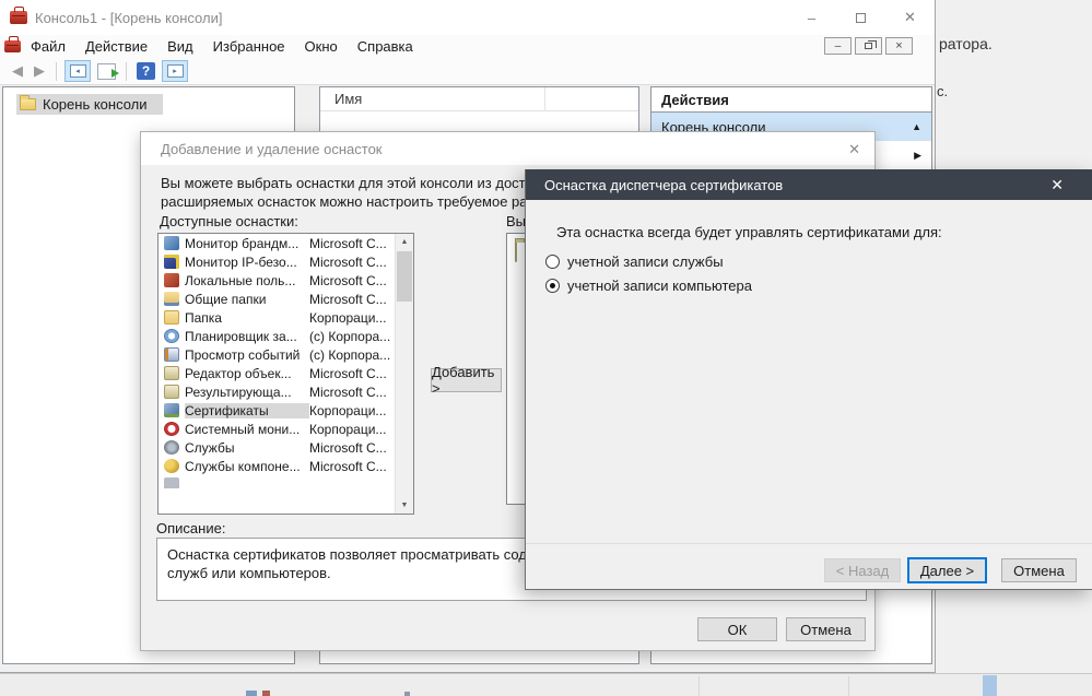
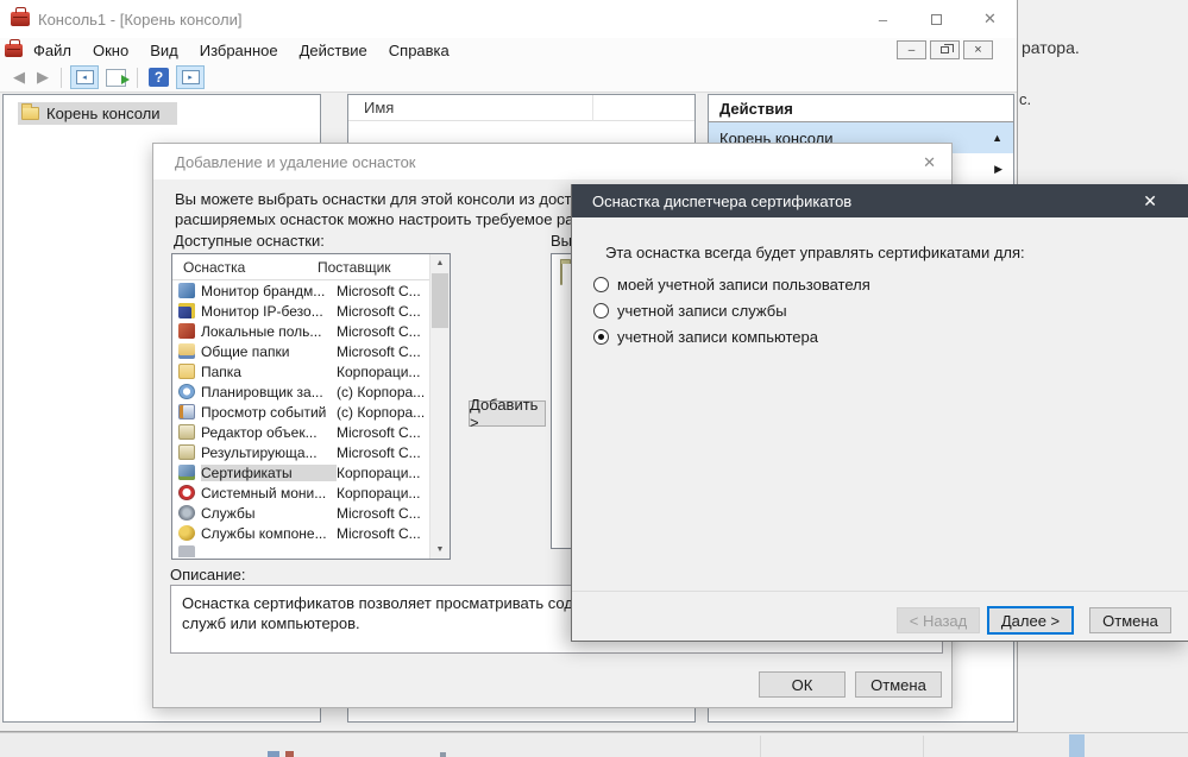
  ратора.
  с.
  Консоль1 - [Корень консоли]
  –
  ✕
  Файл
- Действие
+ Окно
  Вид
  Избранное
- Окно
+ Действие
  Справка
  –
  ×
  ◀
  ▶
  ?
  Корень консоли
  Имя
  Действия
  Корень консоли
  ▲
  ▶
  Добавление и удаление оснасток
  ✕
  Вы можете выбрать оснастки для этой консоли из дост
  расширяемых оснасток можно настроить требуемое ра
  Доступные оснастки:
+ Оснастка
+ Поставщик
  Монитор брандм...
  Microsoft C...
  Монитор IP-безо...
  Microsoft C...
  Локальные поль...
  Microsoft C...
  Общие папки
  Microsoft C...
  Папка
  Корпораци...
  Планировщик за...
  (с) Корпора...
  Просмотр событий
  (с) Корпора...
  Редактор объек...
  Microsoft C...
  Результирующа...
  Microsoft C...
  Сертификаты
  Корпораци...
  Системный мони...
  Корпораци...
  Службы
  Microsoft C...
  Службы компоне...
  Microsoft C...
  Добавить >
  Описание:
  Оснастка сертификатов позволяет просматривать сод
  служб или компьютеров.
  ОК
  Отмена
  Оснастка диспетчера сертификатов
  ✕
  Эта оснастка всегда будет управлять сертификатами для:
+ моей учетной записи пользователя
  учетной записи службы
  учетной записи компьютера
  < Назад
  Далее >
  Отмена
